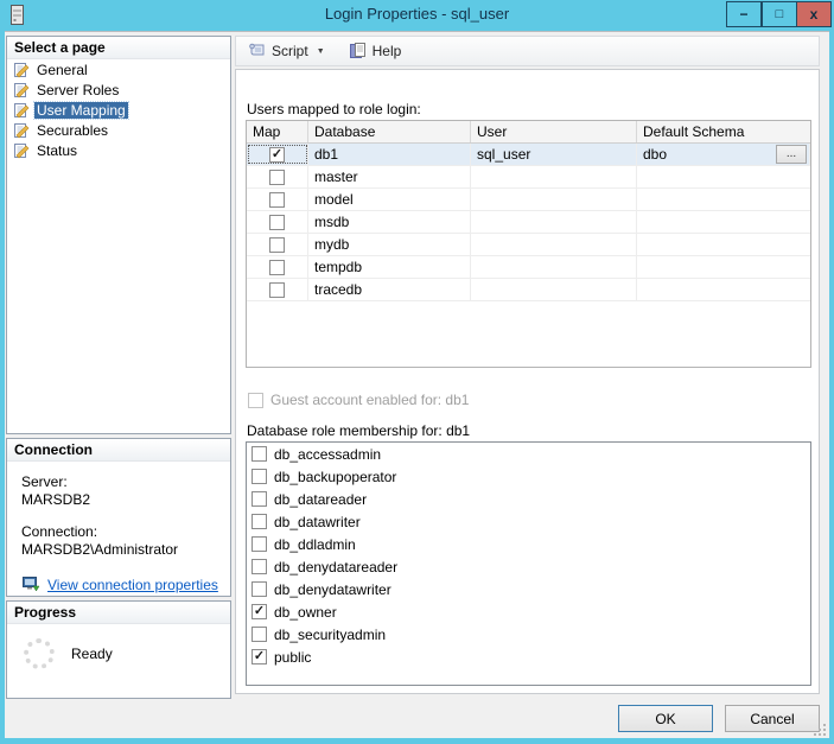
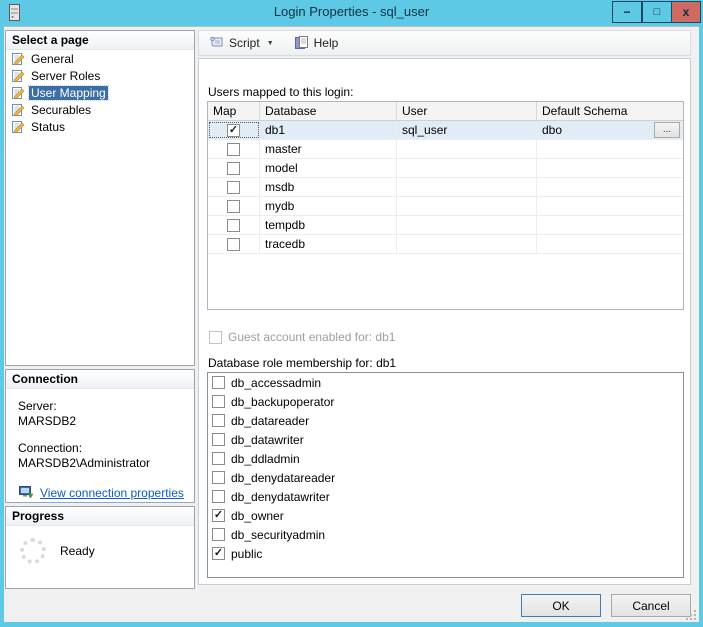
  Login Properties - sql_user
  −
  □
  x
  Select a page
  General
  Server Roles
  User Mapping
  Securables
  Status
  Connection
  Server:
  MARSDB2
  Connection:
  MARSDB2\Administrator
  View connection properties
  Progress
  Ready
  Script
  Help
- Users mapped to role login:
+ Users mapped to this login:
  Map
  Database
  User
  Default Schema
  ✓
  db1
  sql_user
  dbo
  ...
  master
  model
  msdb
  mydb
  tempdb
  tracedb
  Guest account enabled for: db1
  Database role membership for: db1
  db_accessadmin
  db_backupoperator
  db_datareader
  db_datawriter
  db_ddladmin
  db_denydatareader
  db_denydatawriter
  ✓
  db_owner
  db_securityadmin
  ✓
  public
  OK
  Cancel
